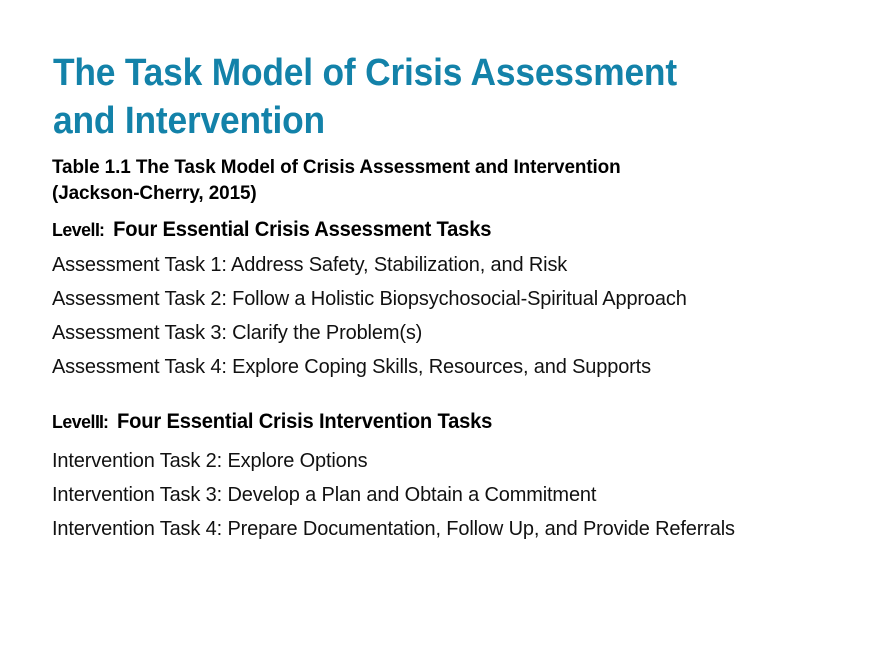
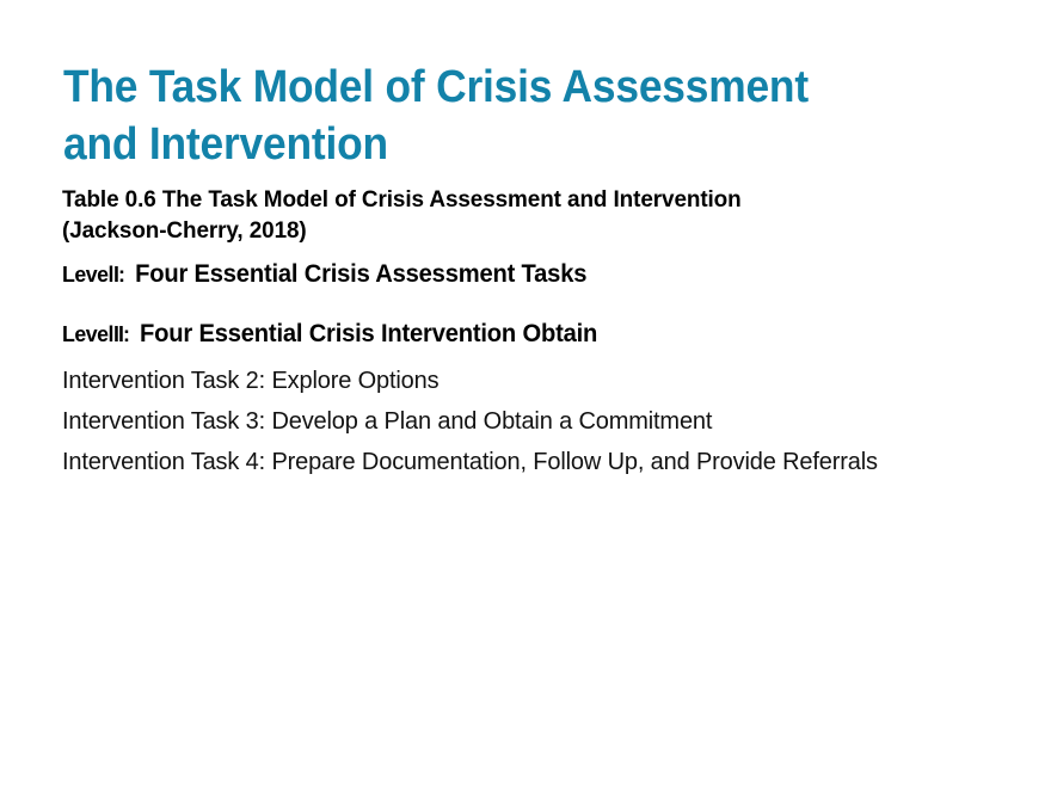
  The Task Model of Crisis Assessment
  and Intervention
- Table 1.1 The Task Model of Crisis Assessment and Intervention
+ Table 0.6 The Task Model of Crisis Assessment and Intervention
- (Jackson-Cherry, 2015)
+ (Jackson-Cherry, 2018)
  LevelI: Four Essential Crisis Assessment Tasks
- Assessment Task 1: Address Safety, Stabilization, and Risk
- Assessment Task 2: Follow a Holistic Biopsychosocial-Spiritual Approach
- Assessment Task 3: Clarify the Problem(s)
- Assessment Task 4: Explore Coping Skills, Resources, and Supports
- LevelII: Four Essential Crisis Intervention Tasks
+ LevelII: Four Essential Crisis Intervention Obtain
  Intervention Task 2: Explore Options
  Intervention Task 3: Develop a Plan and Obtain a Commitment
  Intervention Task 4: Prepare Documentation, Follow Up, and Provide Referrals
